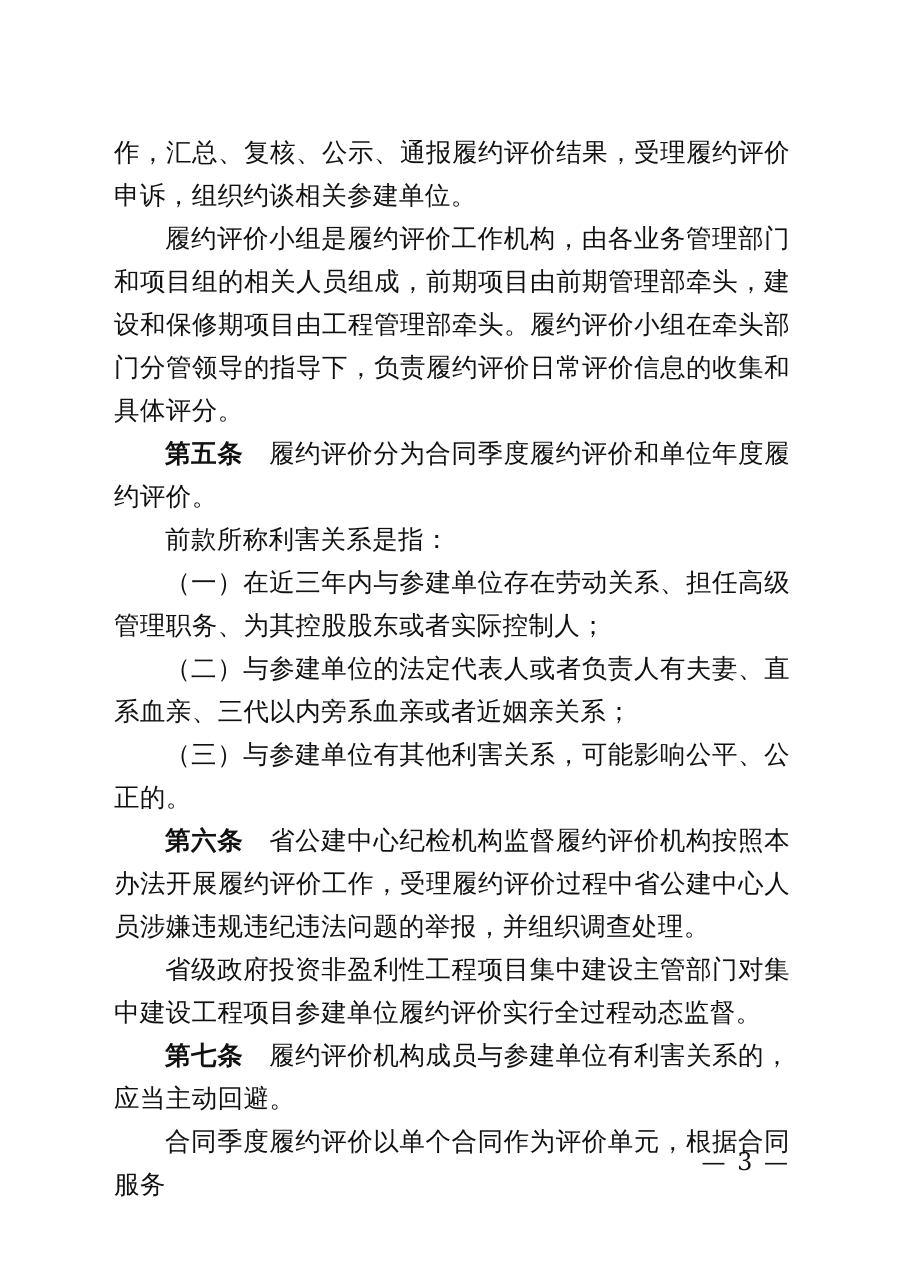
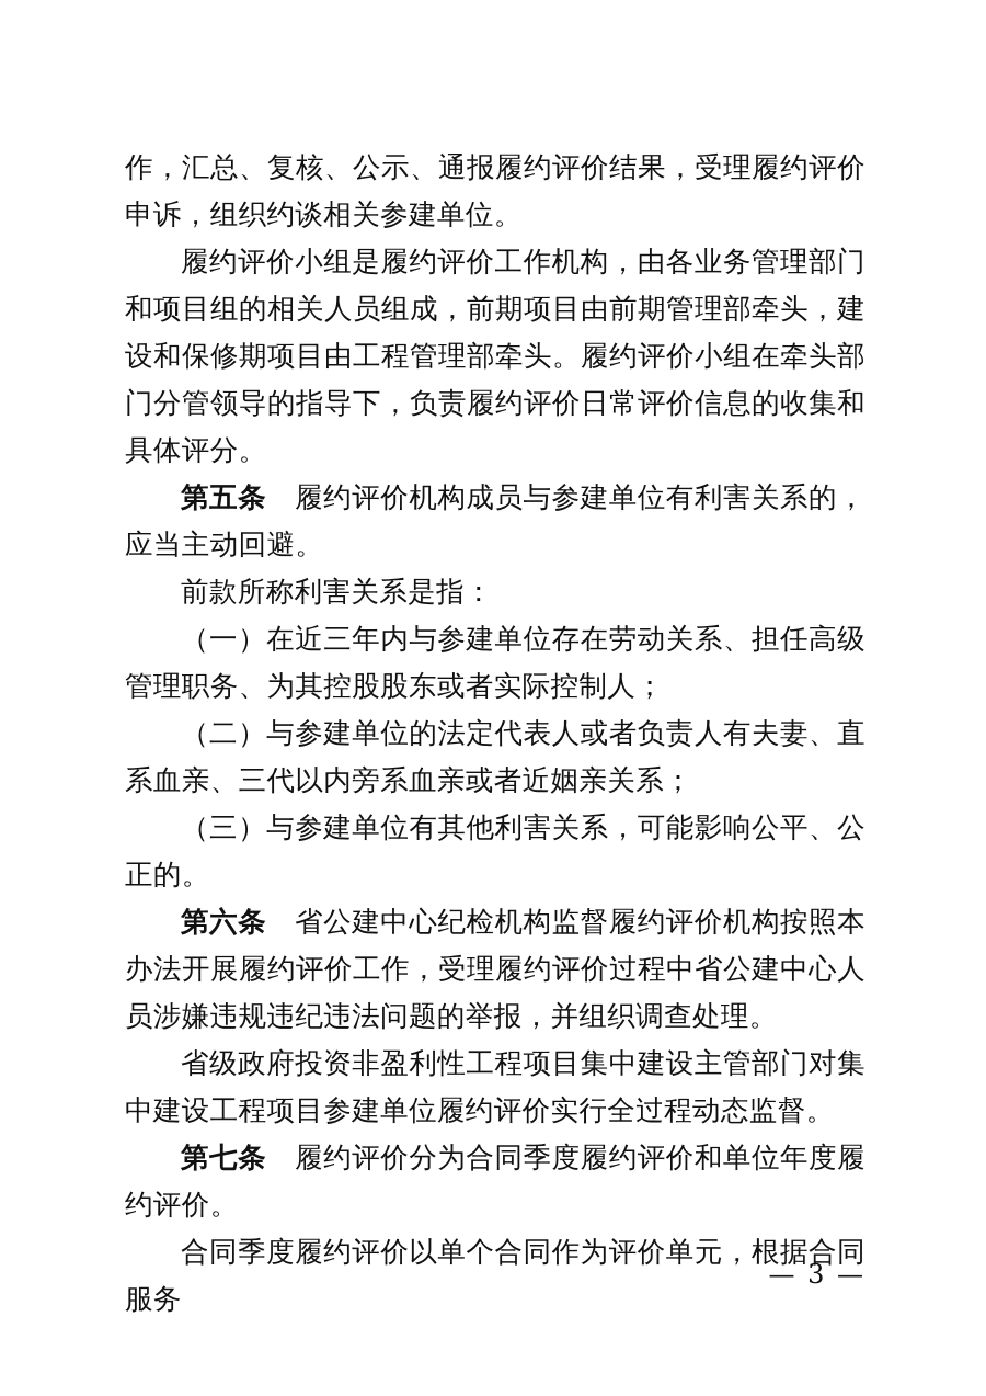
  作，汇总、复核、公示、通报履约评价结果，受理履约评价申诉，组织约谈相关参建单位。
  履约评价小组是履约评价工作机构，由各业务管理部门和项目组的相关人员组成，前期项目由前期管理部牵头，建设和保修期项目由工程管理部牵头。履约评价小组在牵头部门分管领导的指导下，负责履约评价日常评价信息的收集和具体评分。
- 第五条 履约评价分为合同季度履约评价和单位年度履约评价。
+ 第五条 履约评价机构成员与参建单位有利害关系的，应当主动回避。
  前款所称利害关系是指：
  （一）在近三年内与参建单位存在劳动关系、担任高级管理职务、为其控股股东或者实际控制人；
  （二）与参建单位的法定代表人或者负责人有夫妻、直系血亲、三代以内旁系血亲或者近姻亲关系；
  （三）与参建单位有其他利害关系，可能影响公平、公正的。
  第六条 省公建中心纪检机构监督履约评价机构按照本办法开展履约评价工作，受理履约评价过程中省公建中心人员涉嫌违规违纪违法问题的举报，并组织调查处理。
  省级政府投资非盈利性工程项目集中建设主管部门对集中建设工程项目参建单位履约评价实行全过程动态监督。
- 第七条 履约评价机构成员与参建单位有利害关系的，应当主动回避。
+ 第七条 履约评价分为合同季度履约评价和单位年度履约评价。
  合同季度履约评价以单个合同作为评价单元，根据合同服务
  — 3 —
